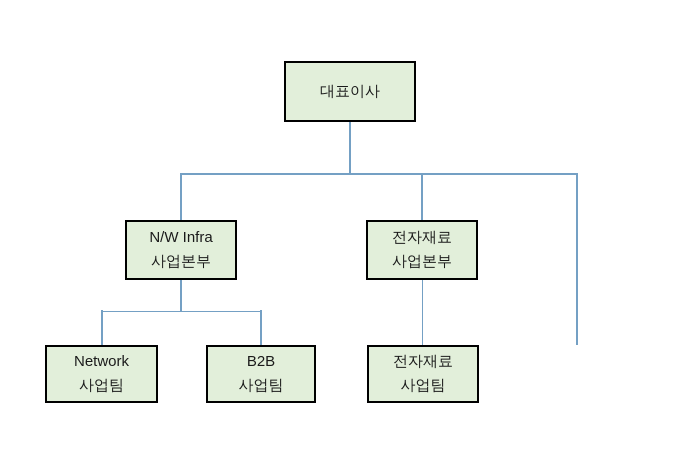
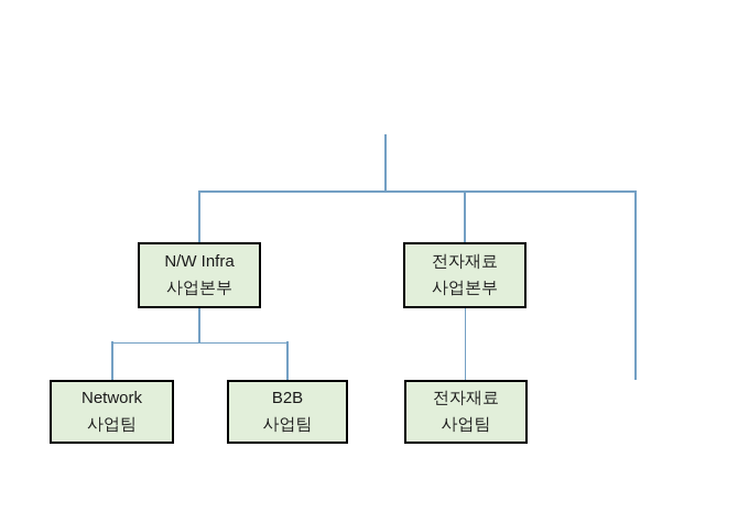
- 대표이사
  N/W Infra
  사업본부
  전자재료
  사업본부
  Network
  사업팀
  B2B
  사업팀
  전자재료
  사업팀
